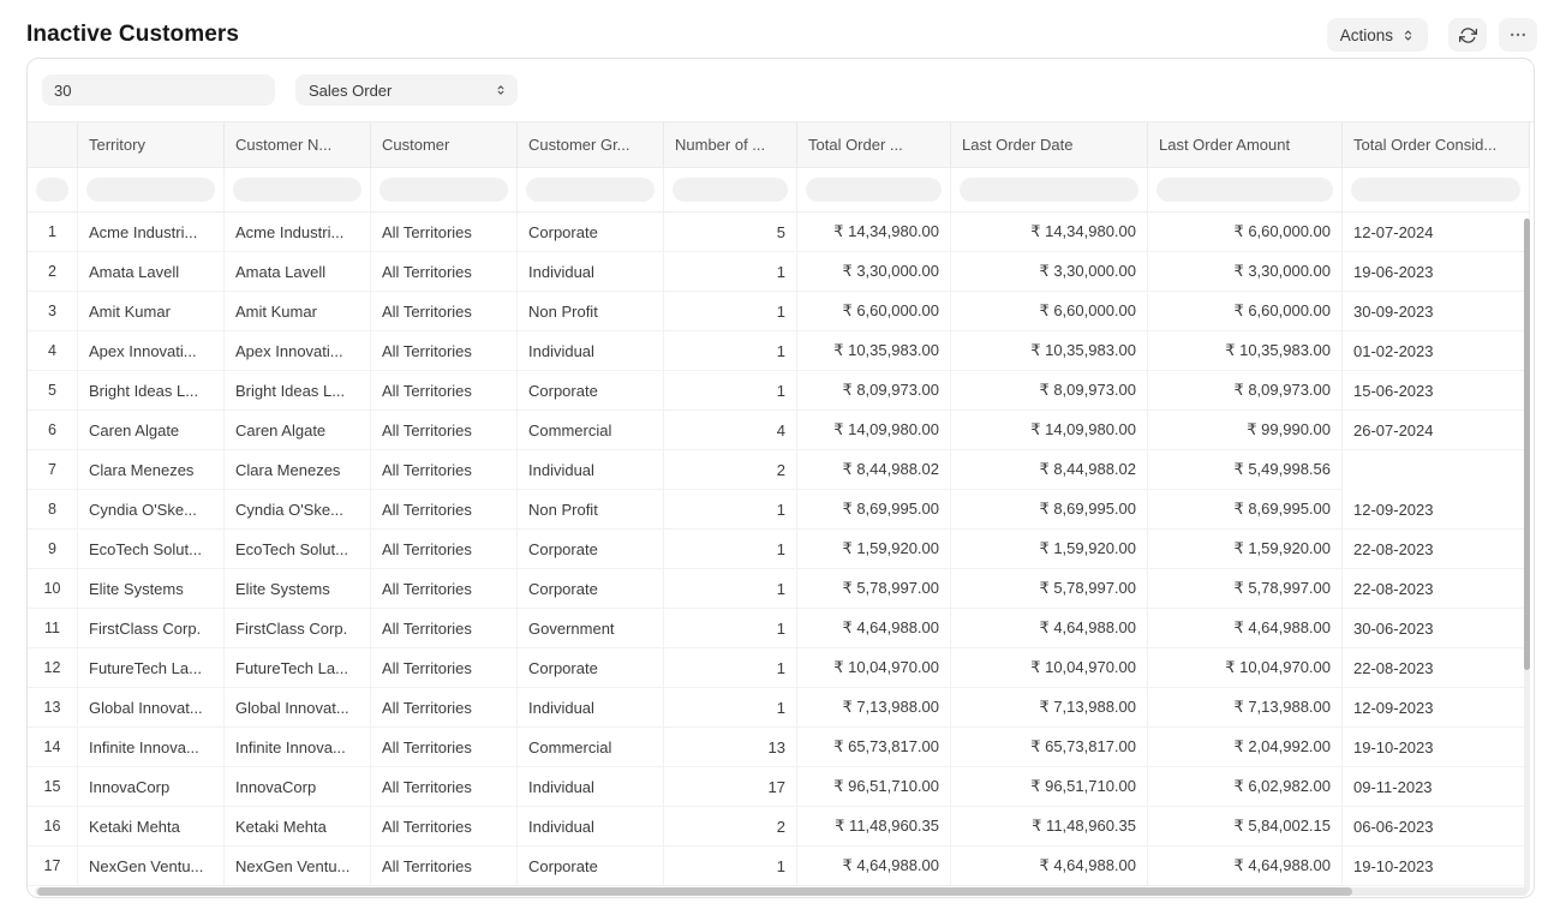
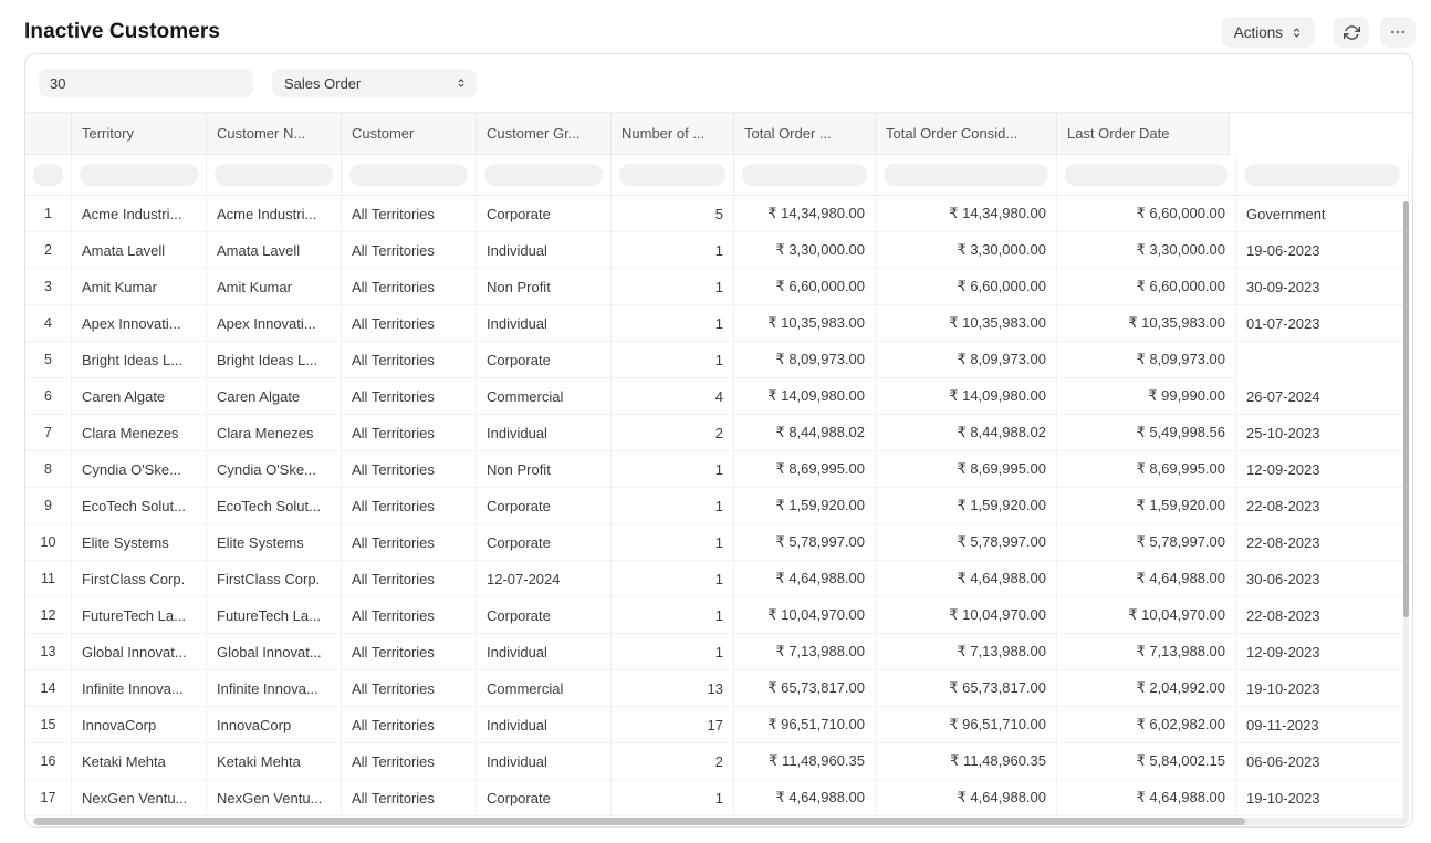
  Inactive Customers
  Actions
  30
  Sales Order
  Territory
  Customer N...
  Customer
  Customer Gr...
  Number of ...
  Total Order ...
- Last Order Date
+ Total Order Consid...
- Last Order Amount
- Total Order Consid...
+ Last Order Date
  1
  Acme Industri...
  Acme Industri...
  All Territories
  Corporate
  5
  ₹ 14,34,980.00
  ₹ 14,34,980.00
  ₹ 6,60,000.00
- 12-07-2024
+ Government
  2
  Amata Lavell
  Amata Lavell
  All Territories
  Individual
  1
  ₹ 3,30,000.00
  ₹ 3,30,000.00
  ₹ 3,30,000.00
  19-06-2023
  3
  Amit Kumar
  Amit Kumar
  All Territories
  Non Profit
  1
  ₹ 6,60,000.00
  ₹ 6,60,000.00
  ₹ 6,60,000.00
  30-09-2023
  4
  Apex Innovati...
  Apex Innovati...
  All Territories
  Individual
  1
  ₹ 10,35,983.00
  ₹ 10,35,983.00
  ₹ 10,35,983.00
- 01-02-2023
+ 01-07-2023
  5
  Bright Ideas L...
  Bright Ideas L...
  All Territories
  Corporate
  1
  ₹ 8,09,973.00
  ₹ 8,09,973.00
  ₹ 8,09,973.00
- 15-06-2023
  6
  Caren Algate
  Caren Algate
  All Territories
  Commercial
  4
  ₹ 14,09,980.00
  ₹ 14,09,980.00
  ₹ 99,990.00
  26-07-2024
  7
  Clara Menezes
  Clara Menezes
  All Territories
  Individual
  2
  ₹ 8,44,988.02
  ₹ 8,44,988.02
  ₹ 5,49,998.56
+ 25-10-2023
  8
  Cyndia O'Ske...
  Cyndia O'Ske...
  All Territories
  Non Profit
  1
  ₹ 8,69,995.00
  ₹ 8,69,995.00
  ₹ 8,69,995.00
  12-09-2023
  9
  EcoTech Solut...
  EcoTech Solut...
  All Territories
  Corporate
  1
  ₹ 1,59,920.00
  ₹ 1,59,920.00
  ₹ 1,59,920.00
  22-08-2023
  10
  Elite Systems
  Elite Systems
  All Territories
  Corporate
  1
  ₹ 5,78,997.00
  ₹ 5,78,997.00
  ₹ 5,78,997.00
  22-08-2023
  11
  FirstClass Corp.
  FirstClass Corp.
  All Territories
- Government
+ 12-07-2024
  1
  ₹ 4,64,988.00
  ₹ 4,64,988.00
  ₹ 4,64,988.00
  30-06-2023
  12
  FutureTech La...
  FutureTech La...
  All Territories
  Corporate
  1
  ₹ 10,04,970.00
  ₹ 10,04,970.00
  ₹ 10,04,970.00
  22-08-2023
  13
  Global Innovat...
  Global Innovat...
  All Territories
  Individual
  1
  ₹ 7,13,988.00
  ₹ 7,13,988.00
  ₹ 7,13,988.00
  12-09-2023
  14
  Infinite Innova...
  Infinite Innova...
  All Territories
  Commercial
  13
  ₹ 65,73,817.00
  ₹ 65,73,817.00
  ₹ 2,04,992.00
  19-10-2023
  15
  InnovaCorp
  InnovaCorp
  All Territories
  Individual
  17
  ₹ 96,51,710.00
  ₹ 96,51,710.00
  ₹ 6,02,982.00
  09-11-2023
  16
  Ketaki Mehta
  Ketaki Mehta
  All Territories
  Individual
  2
  ₹ 11,48,960.35
  ₹ 11,48,960.35
  ₹ 5,84,002.15
  06-06-2023
  17
  NexGen Ventu...
  NexGen Ventu...
  All Territories
  Corporate
  1
  ₹ 4,64,988.00
  ₹ 4,64,988.00
  ₹ 4,64,988.00
  19-10-2023
